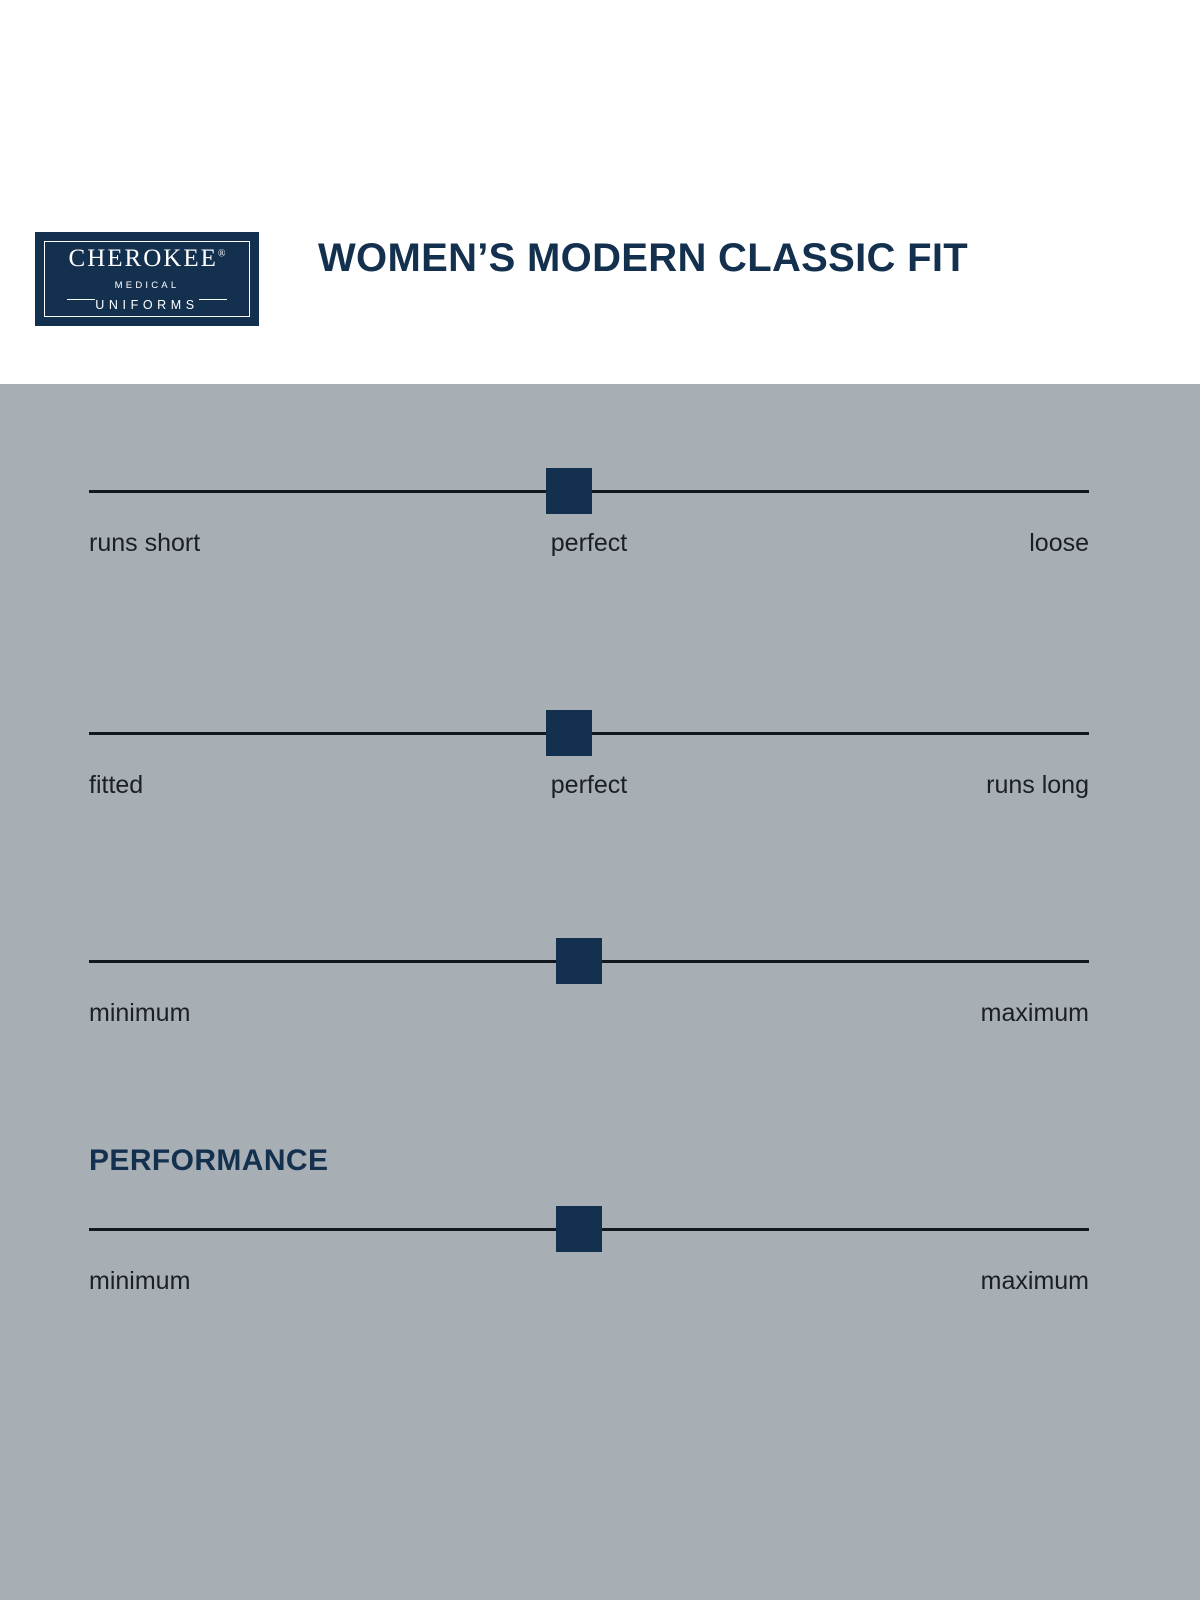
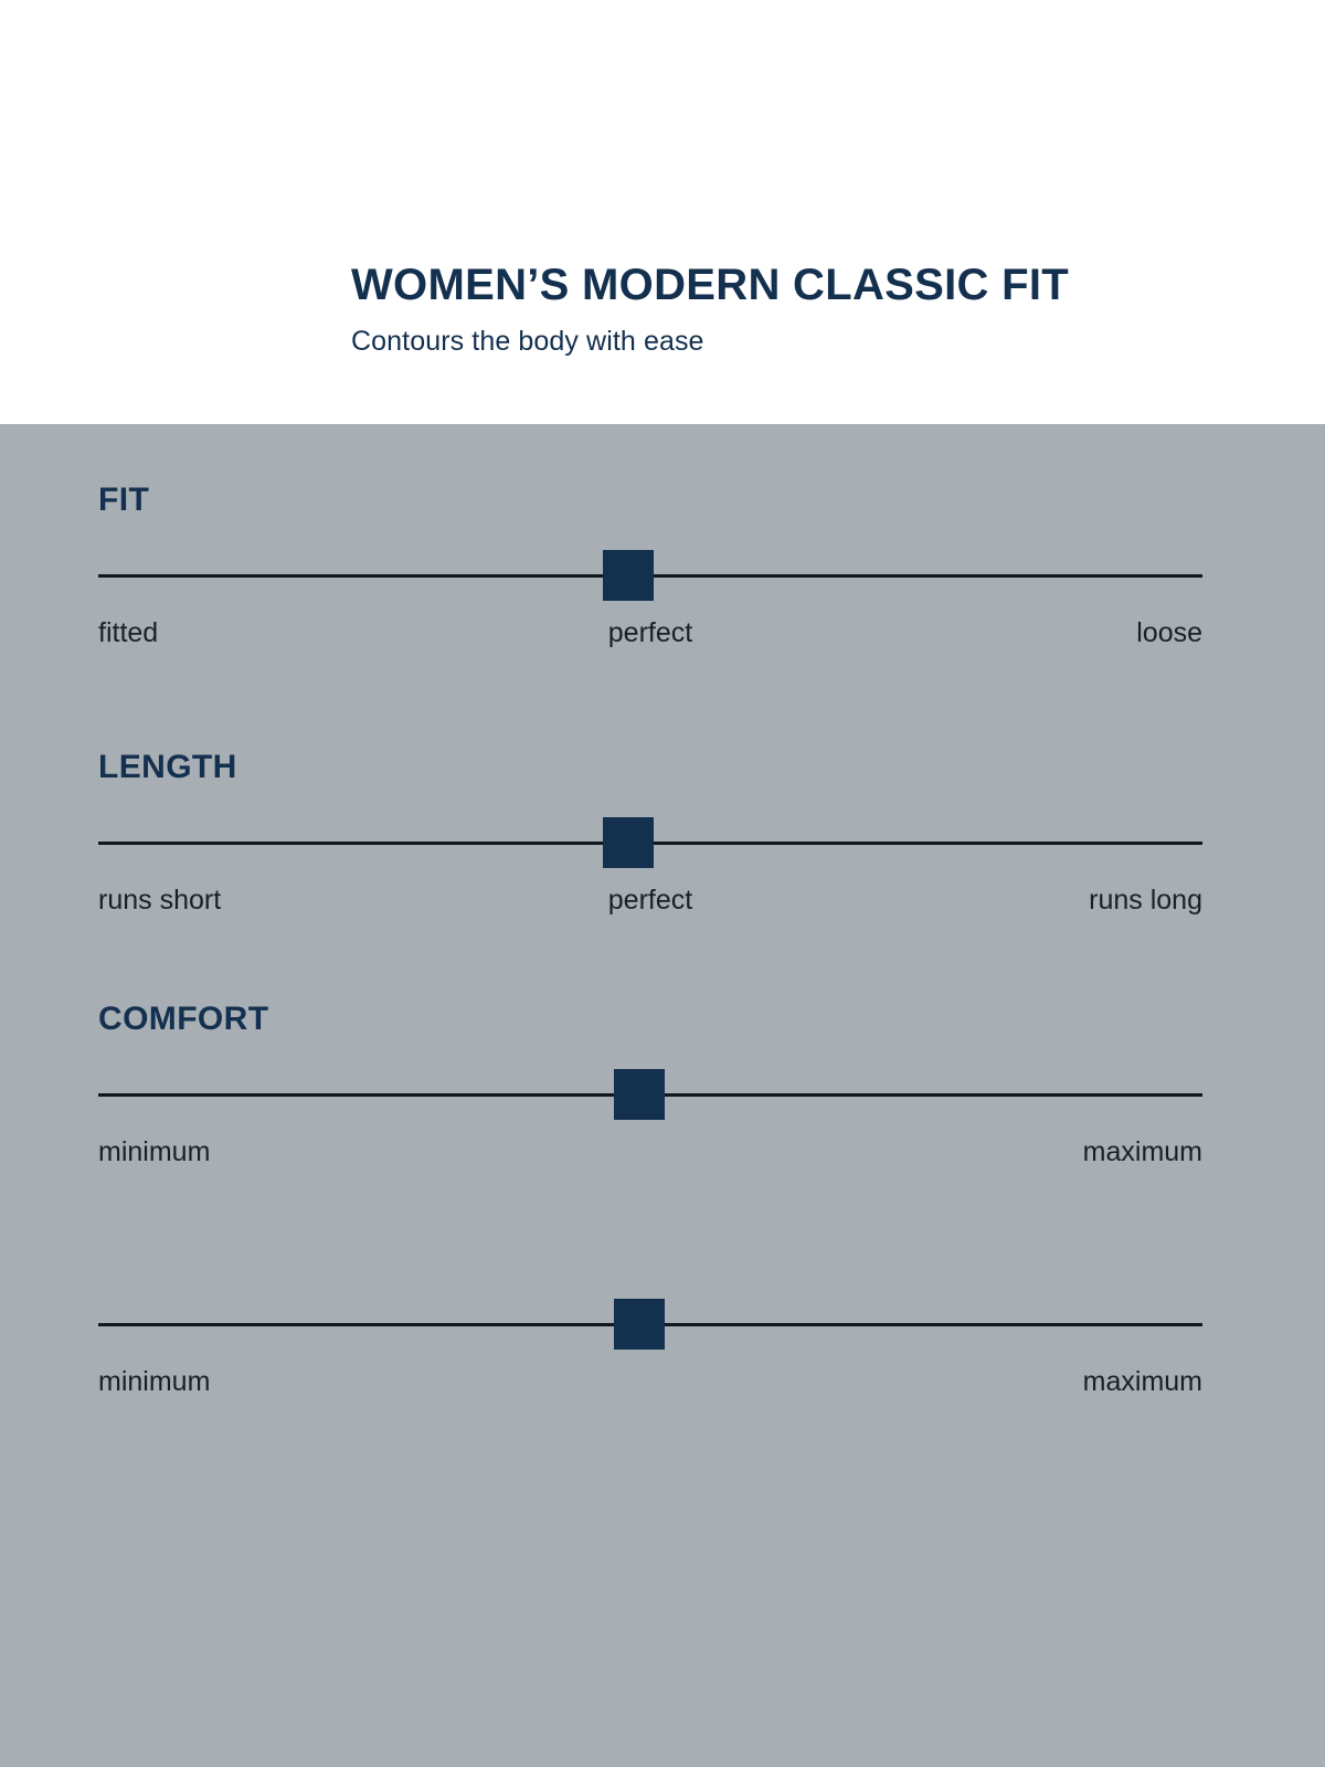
- CHEROKEE®
- MEDICAL
- UNIFORMS
  WOMEN’S MODERN CLASSIC FIT
+ Contours the body with ease
+ FIT
- runs short
+ fitted
  perfect
  loose
+ LENGTH
- fitted
+ runs short
  perfect
  runs long
+ COMFORT
  minimum
  maximum
- PERFORMANCE
  minimum
  maximum
